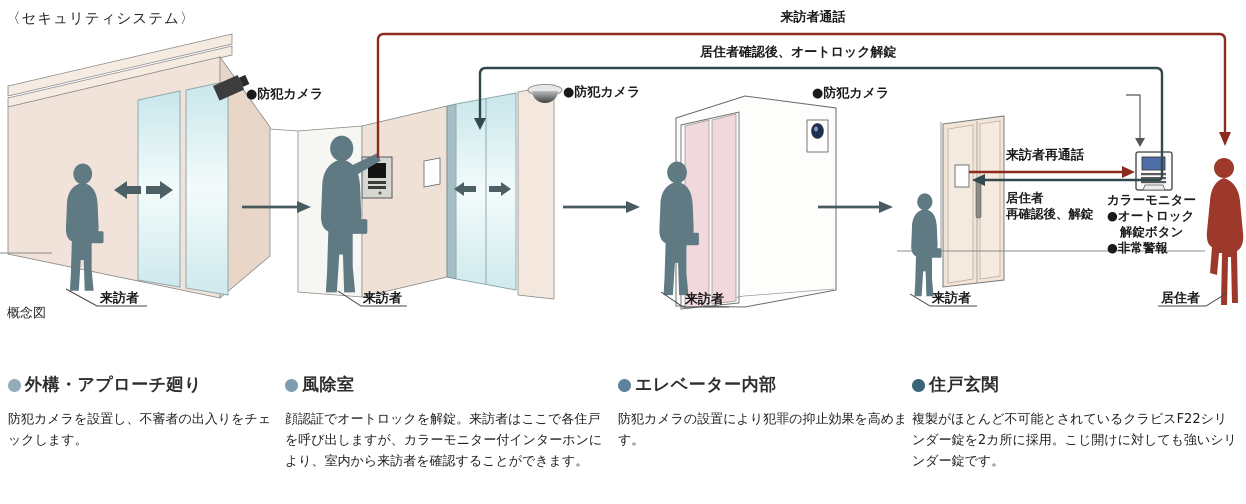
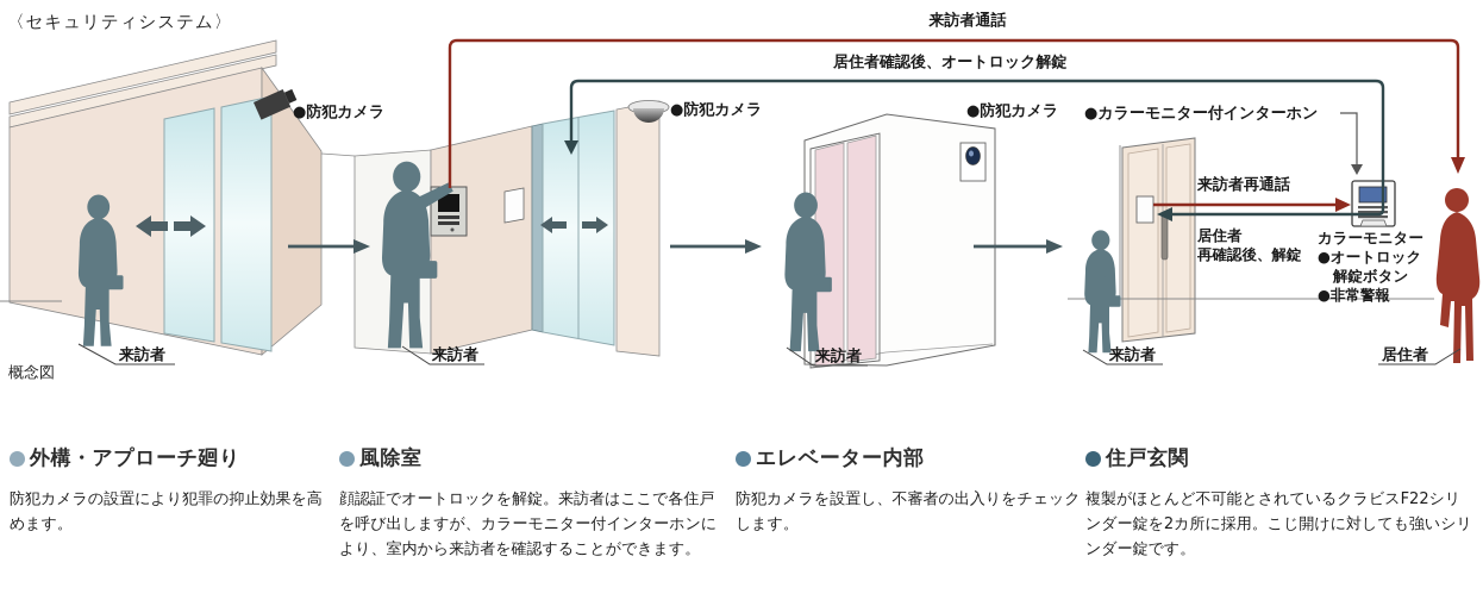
  〈セキュリティシステム〉
  概念図
  来訪者通話
  居住者確認後、オートロック解錠
  ●防犯カメラ
  ●防犯カメラ
  ●防犯カメラ
+ ●カラーモニター付インターホン
  来訪者再通話
  居住者
  再確認後、解錠
  カラーモニター
  ●オートロック
  解錠ボタン
  ●非常警報
  来訪者
  来訪者
  来訪者
  来訪者
  居住者
  外構・アプローチ廻り
- 防犯カメラを設置し、不審者の出入りをチェックします。
+ 防犯カメラの設置により犯罪の抑止効果を高めます。
  風除室
  顔認証でオートロックを解錠。来訪者はここで各住戸を呼び出しますが、カラーモニター付インターホンにより、室内から来訪者を確認することができます。
  エレベーター内部
- 防犯カメラの設置により犯罪の抑止効果を高めます。
+ 防犯カメラを設置し、不審者の出入りをチェックします。
  住戸玄関
  複製がほとんど不可能とされているクラビスF22シリンダー錠を2カ所に採用。こじ開けに対しても強いシリンダー錠です。
